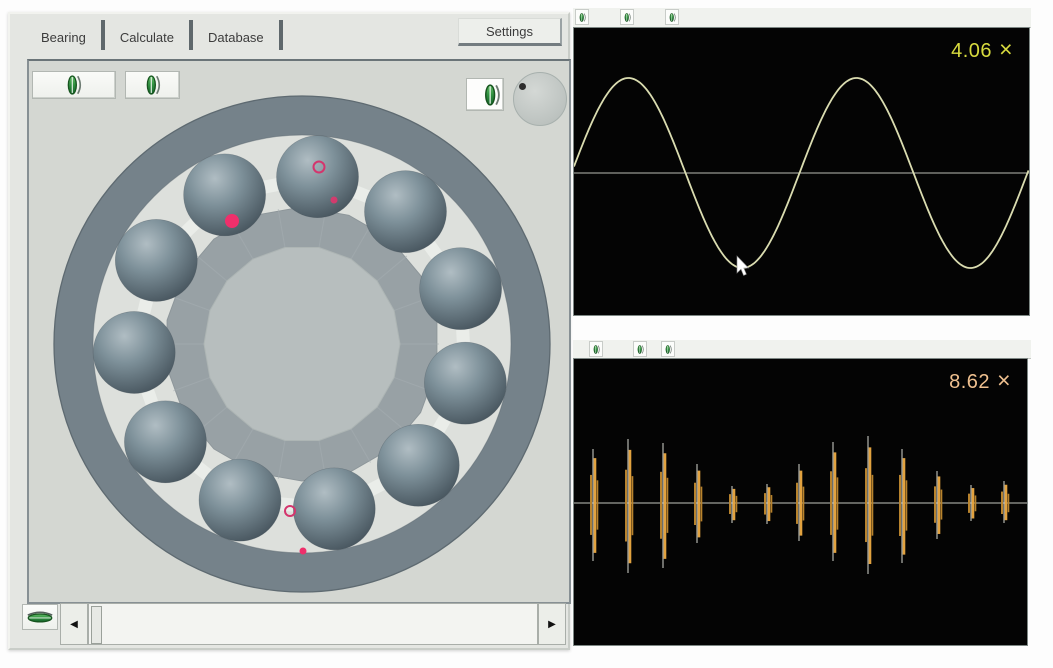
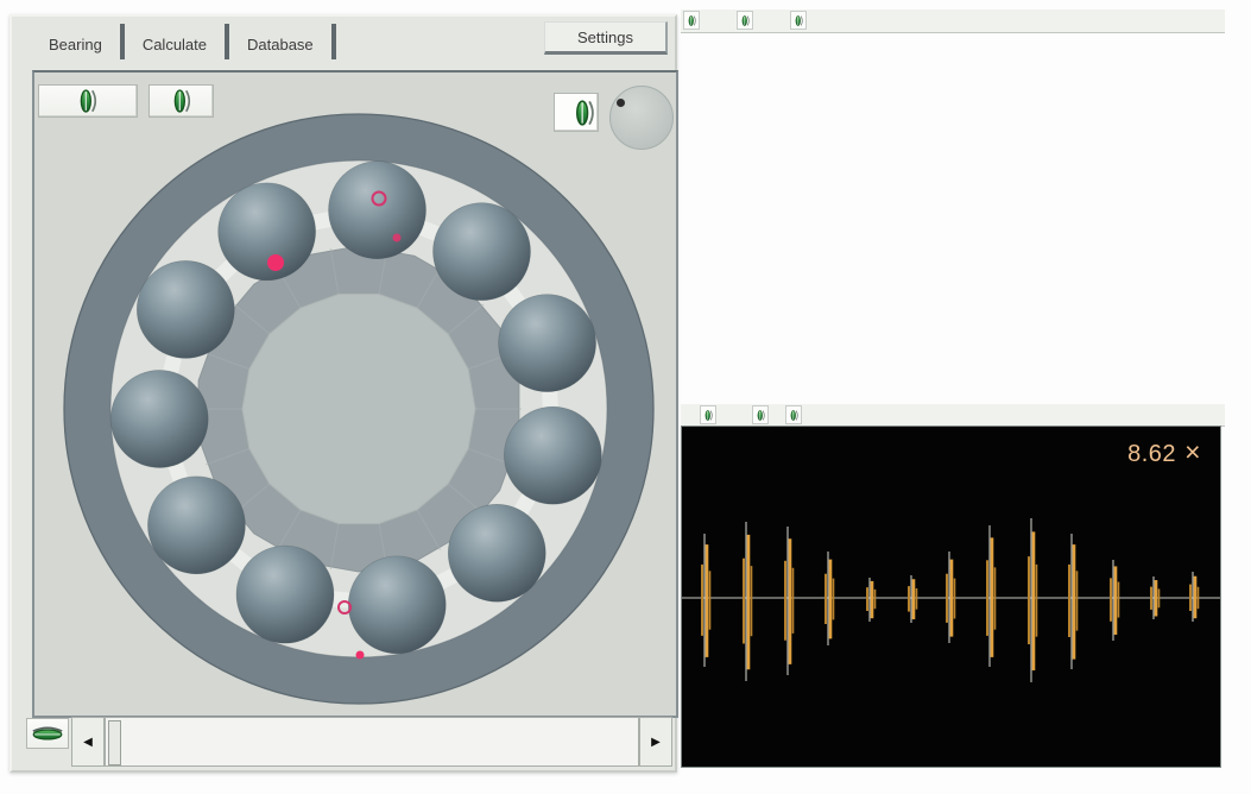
  Bearing
  Calculate
  Database
  Settings
  ◀
  ▶
- 4.06 ×
  8.62 ×
